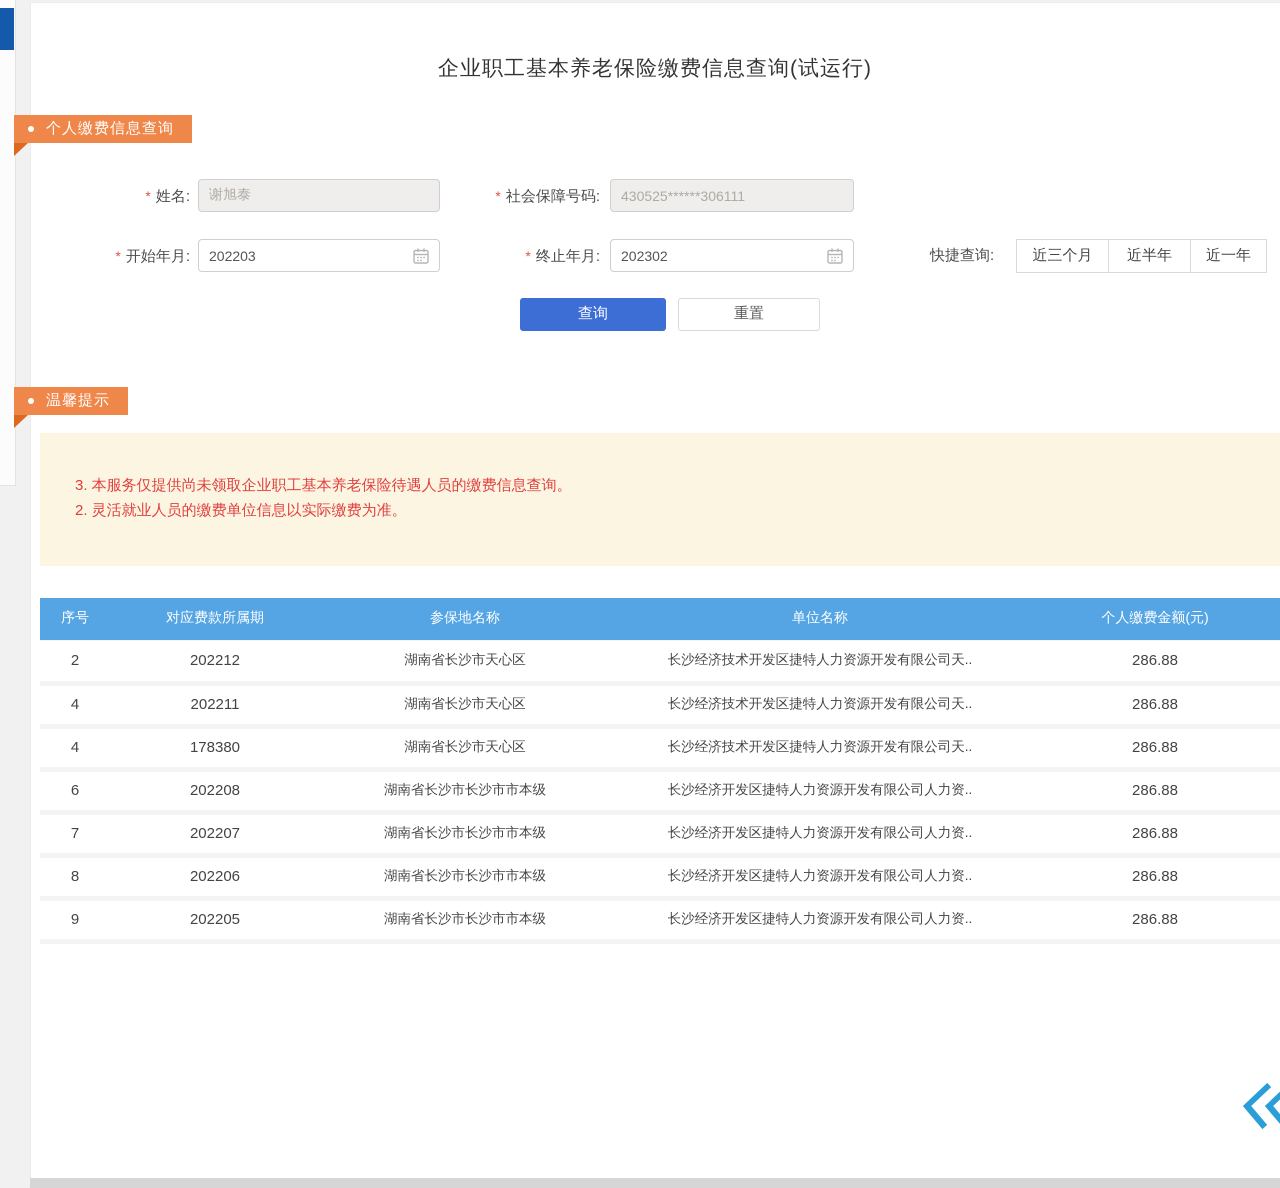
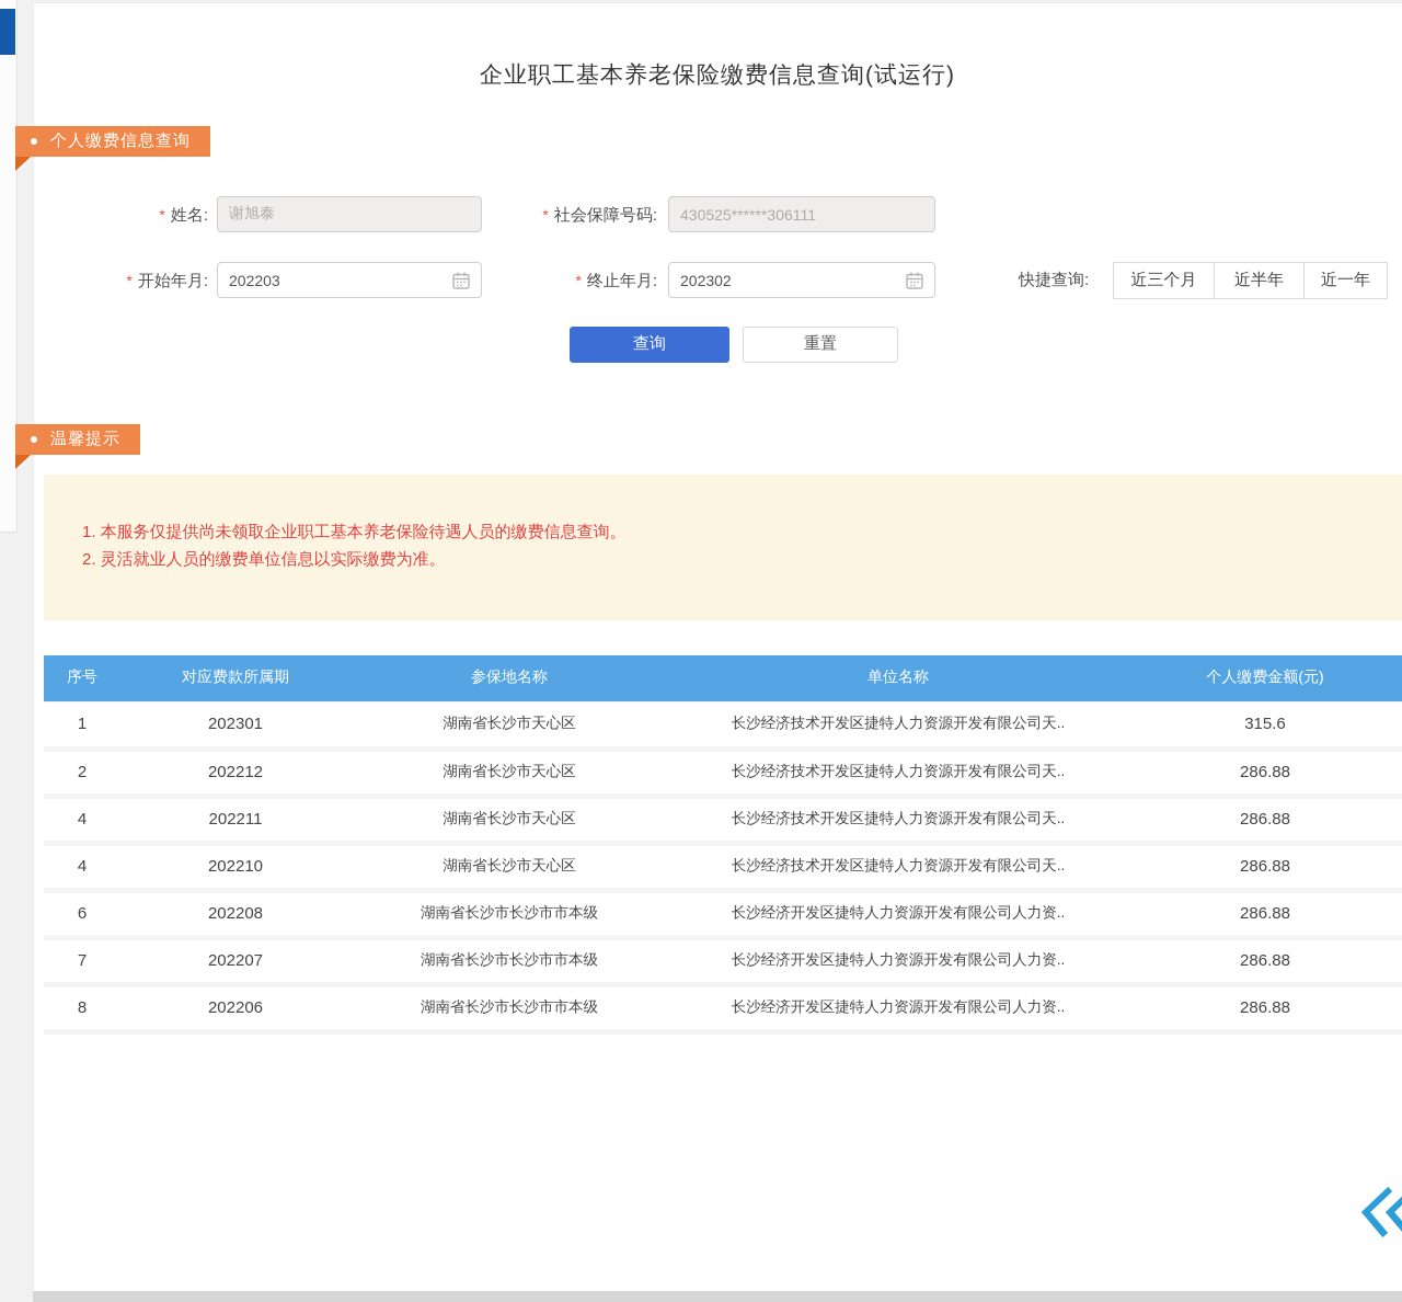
  企业职工基本养老保险缴费信息查询(试运行)
  个人缴费信息查询
  * 姓名:
  谢旭泰
  * 社会保障号码:
  430525******306111
  * 开始年月:
  202203
  * 终止年月:
  202302
  快捷查询:
  近三个月
  近半年
  近一年
  查询
  重置
  温馨提示
- 3. 本服务仅提供尚未领取企业职工基本养老保险待遇人员的缴费信息查询。
+ 1. 本服务仅提供尚未领取企业职工基本养老保险待遇人员的缴费信息查询。
  2. 灵活就业人员的缴费单位信息以实际缴费为准。
  序号	对应费款所属期	参保地名称	单位名称	个人缴费金额(元)
+ 1	202301	湖南省长沙市天心区	长沙经济技术开发区捷特人力资源开发有限公司天..	315.6
  2	202212	湖南省长沙市天心区	长沙经济技术开发区捷特人力资源开发有限公司天..	286.88
  4	202211	湖南省长沙市天心区	长沙经济技术开发区捷特人力资源开发有限公司天..	286.88
- 4	178380	湖南省长沙市天心区	长沙经济技术开发区捷特人力资源开发有限公司天..	286.88
+ 4	202210	湖南省长沙市天心区	长沙经济技术开发区捷特人力资源开发有限公司天..	286.88
  6	202208	湖南省长沙市长沙市市本级	长沙经济开发区捷特人力资源开发有限公司人力资..	286.88
  7	202207	湖南省长沙市长沙市市本级	长沙经济开发区捷特人力资源开发有限公司人力资..	286.88
  8	202206	湖南省长沙市长沙市市本级	长沙经济开发区捷特人力资源开发有限公司人力资..	286.88
- 9	202205	湖南省长沙市长沙市市本级	长沙经济开发区捷特人力资源开发有限公司人力资..	286.88
